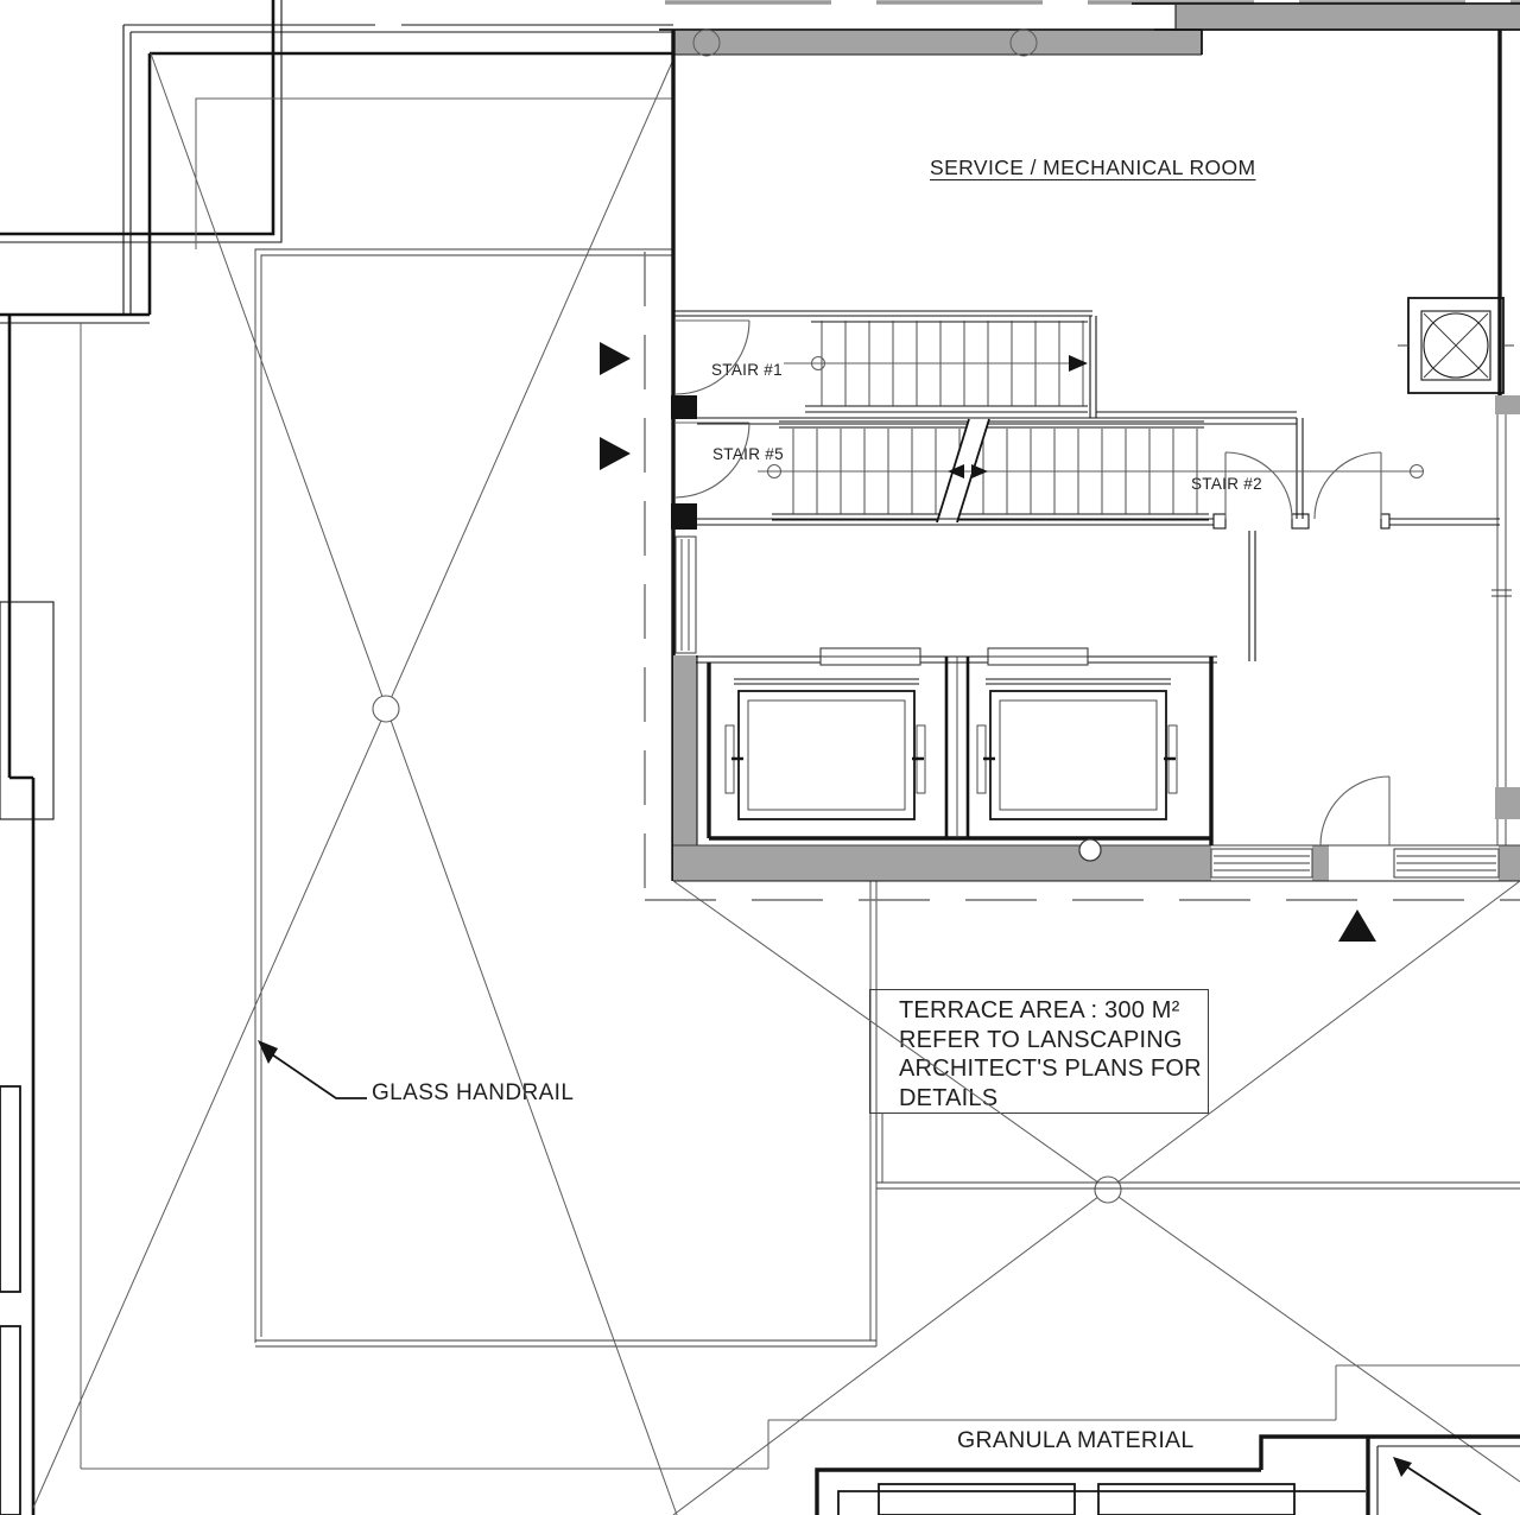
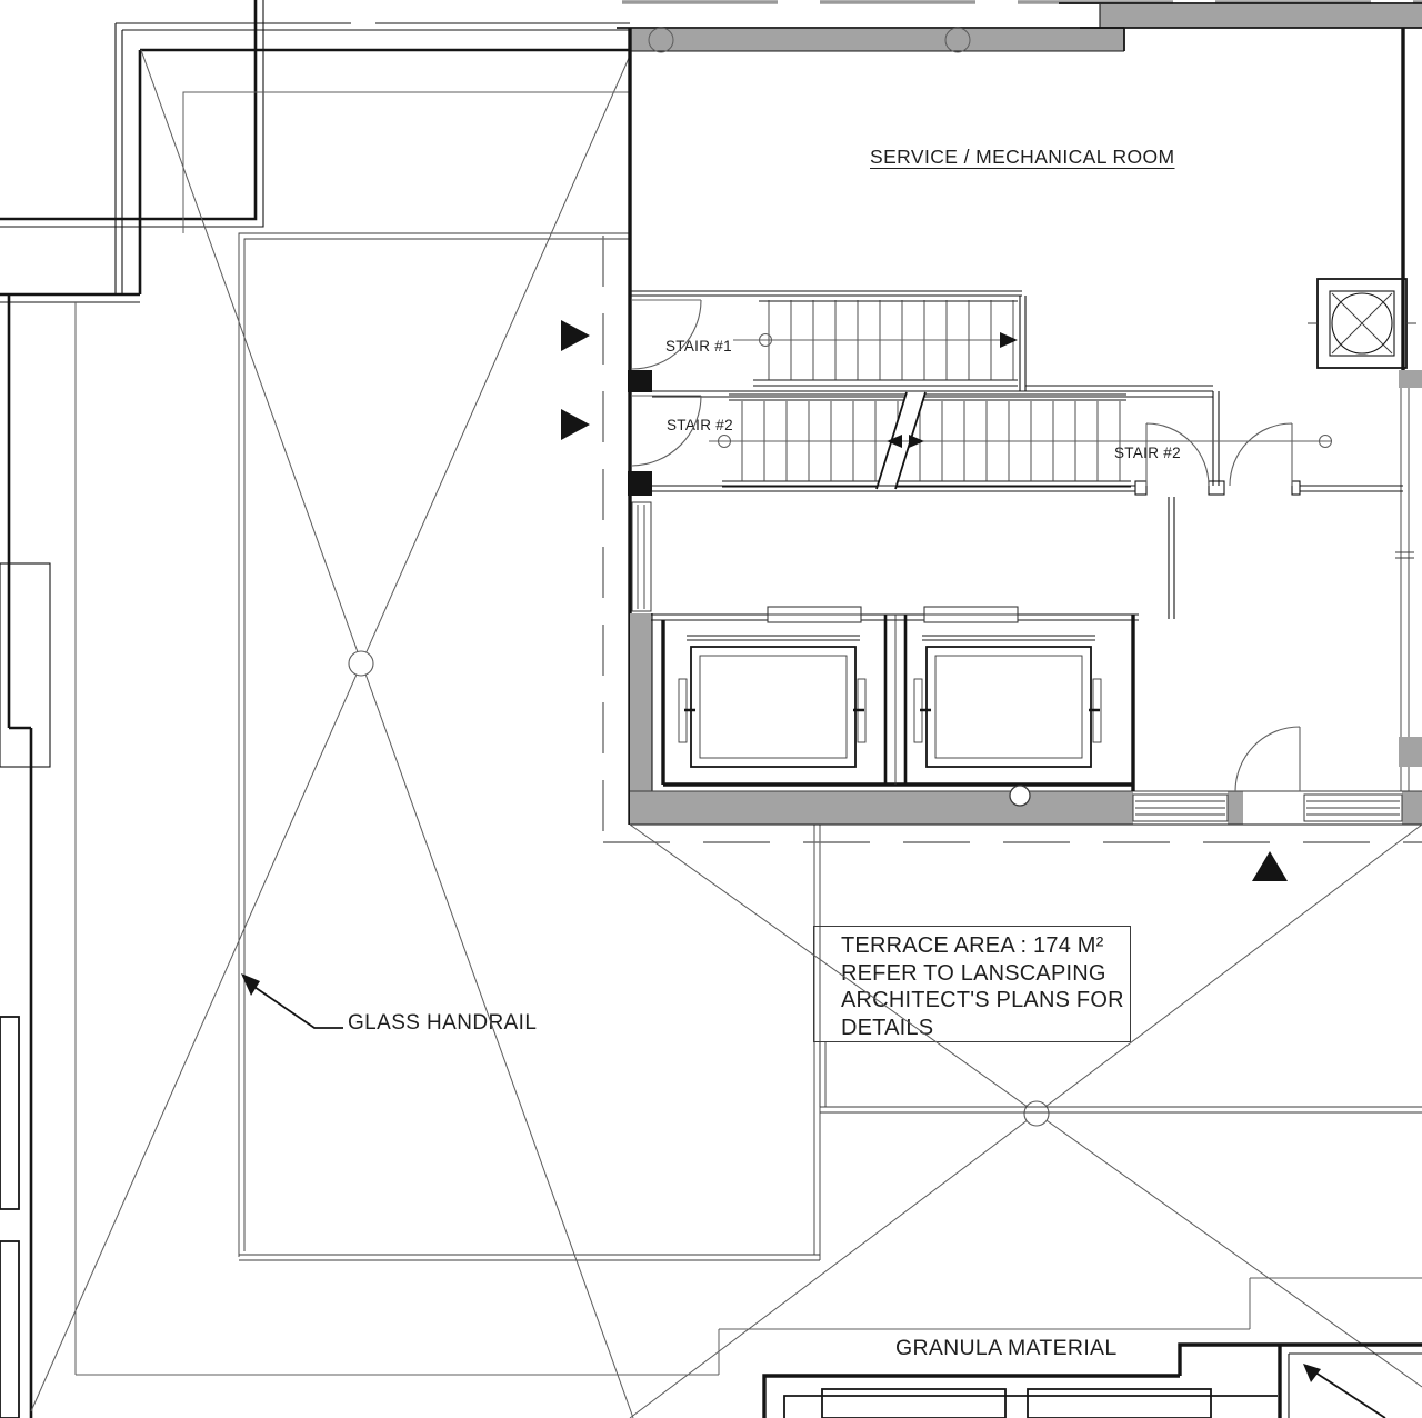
- TERRACE AREA : 300 M²
+ TERRACE AREA : 174 M²
  REFER TO LANSCAPING
  ARCHITECT'S PLANS FOR
  DETAILS
  SERVICE / MECHANICAL ROOM
  STAIR #1
- STAIR #5
+ STAIR #2
  TAIR #2
  GLASS HANDRAIL
  GRANULA MATERIAL
